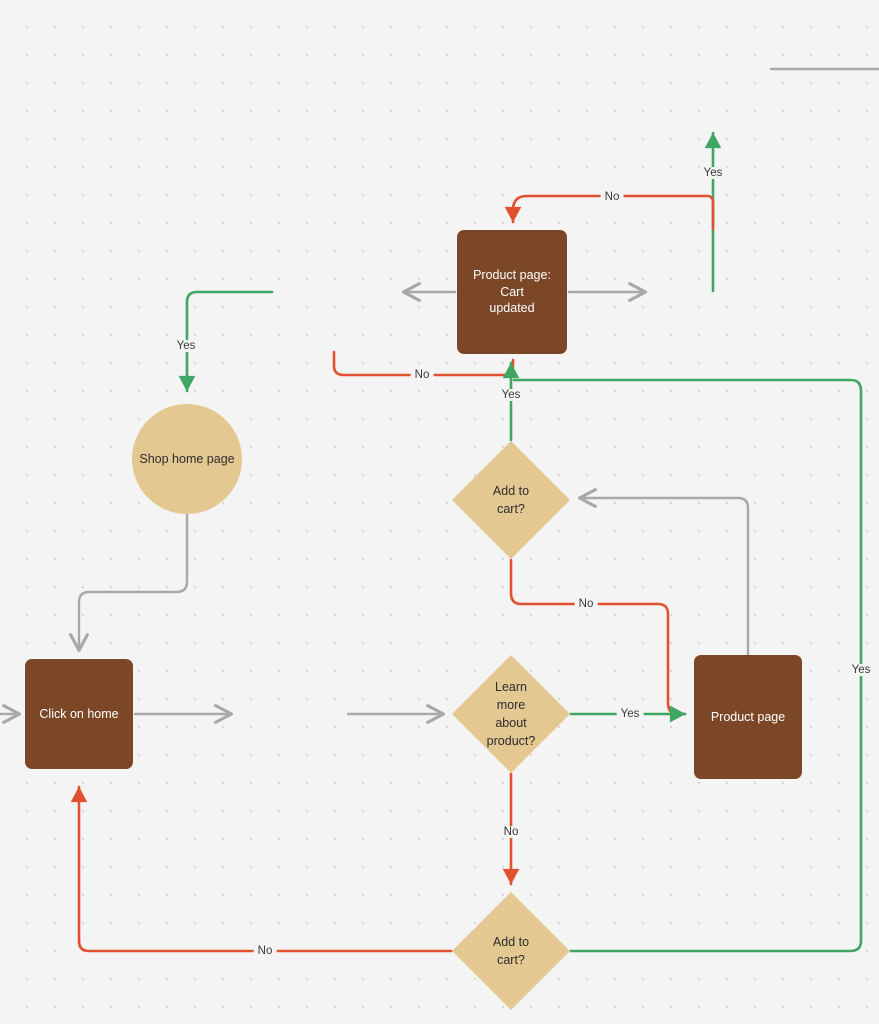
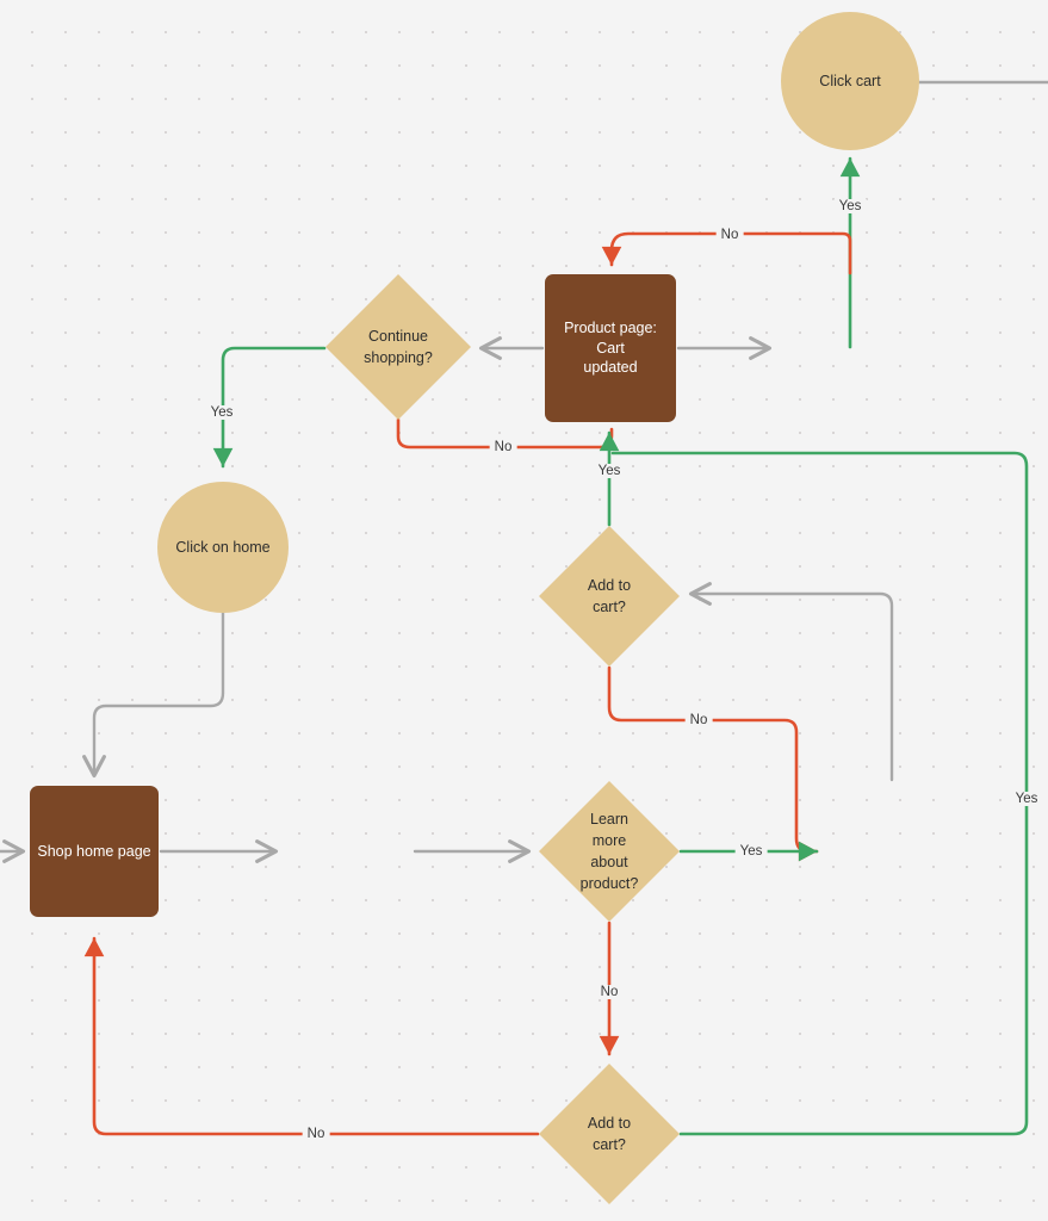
+ Click cart
+ Continue
+ shopping?
  Product page: Cart
  updated
- Shop home page
+ Click on home
  Add to
  cart?
- Click on home
+ Shop home page
  Learn
  more
  about
  product?
- Product page
  Add to
  cart?
  Yes
  No
  Yes
  No
  Yes
  No
  Yes
  No
  No
  Yes
